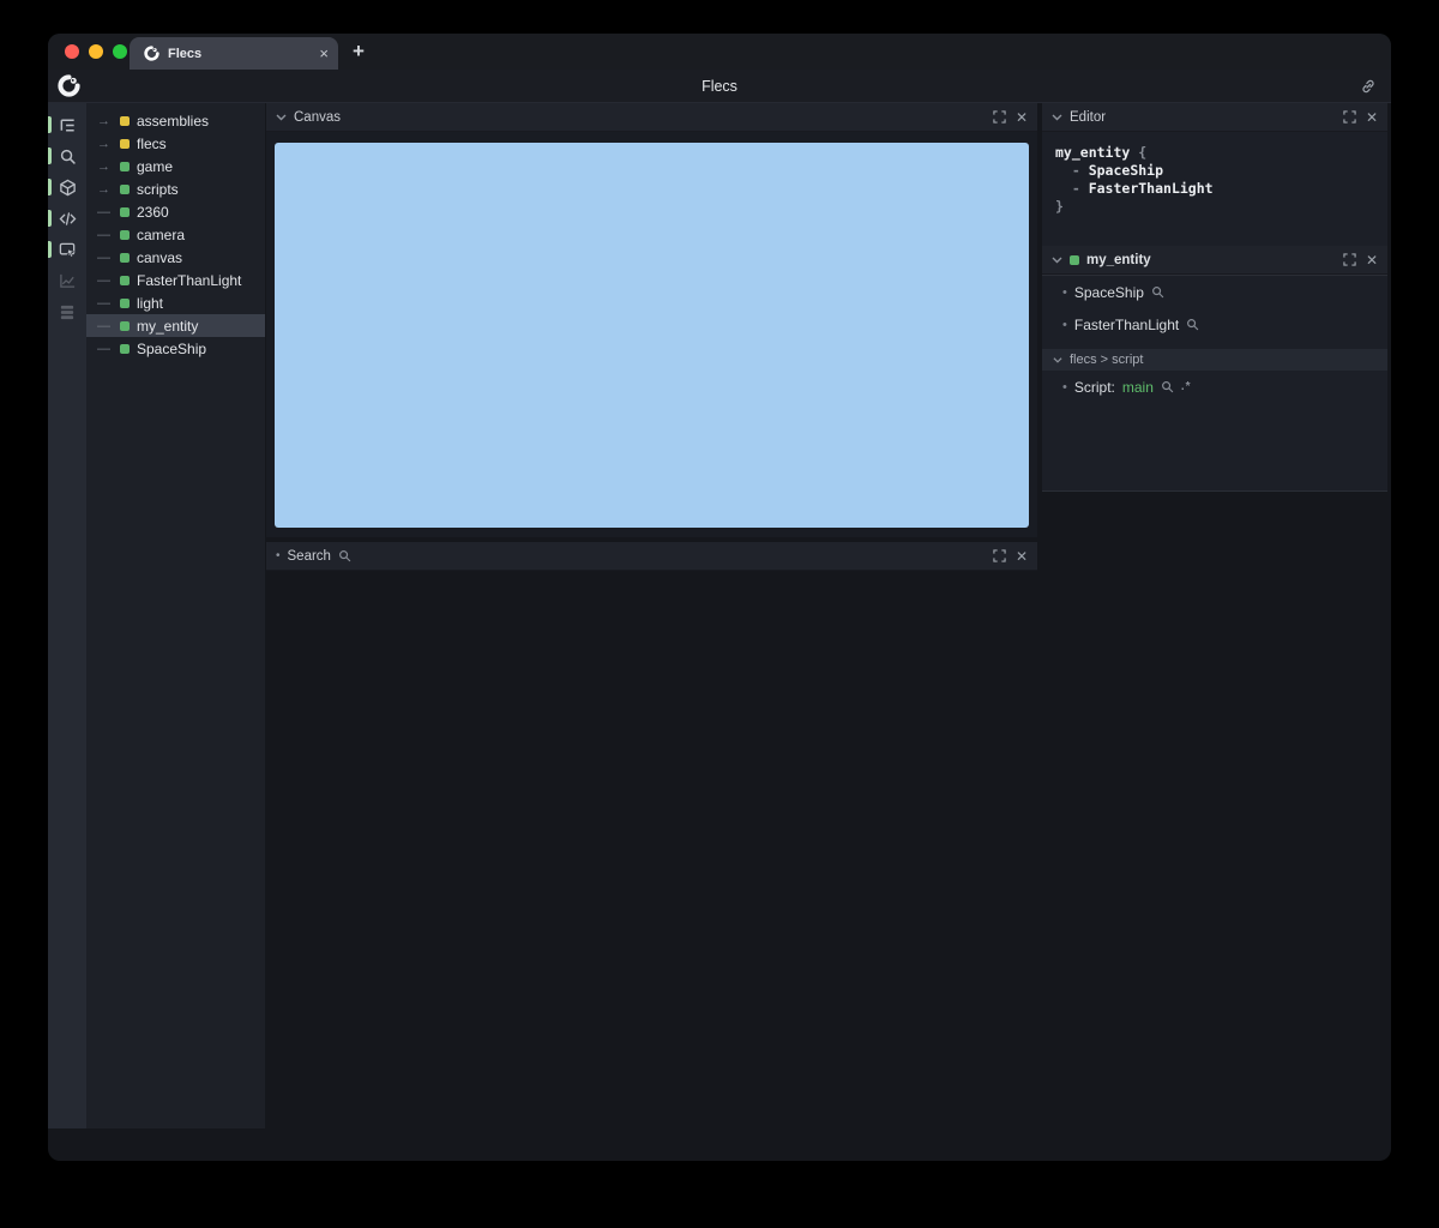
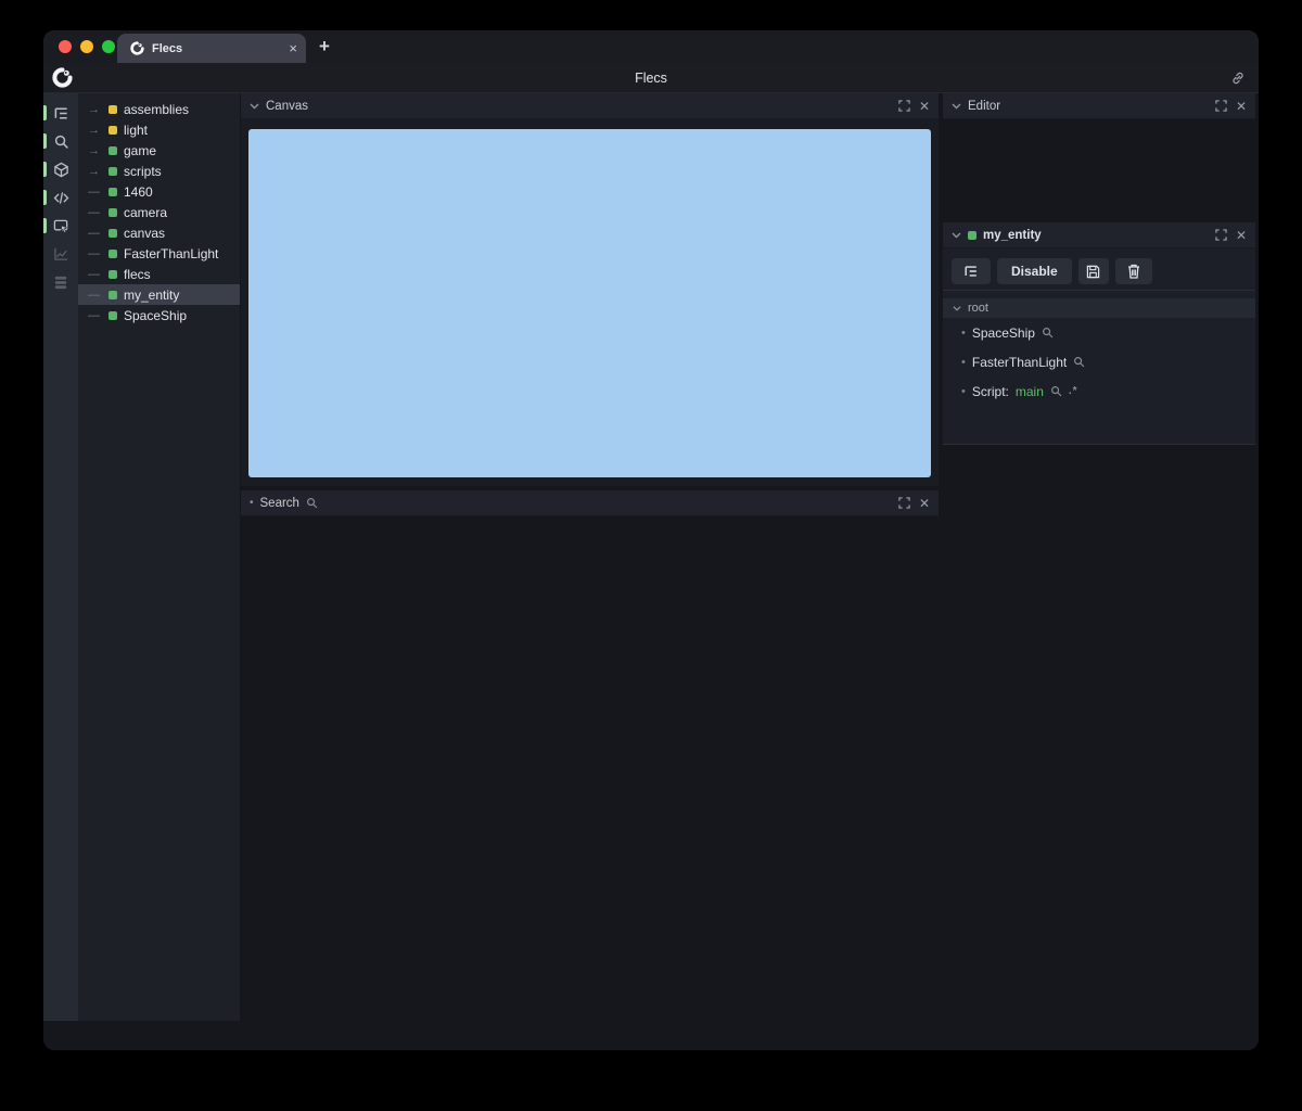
  Flecs
  ×
  +
  Flecs
  →
  assemblies
  →
- flecs
+ light
  →
  game
  →
  scripts
  —
- 2360
+ 1460
  —
  camera
  —
  canvas
  —
  FasterThanLight
  —
- light
+ flecs
  —
  my_entity
  —
  SpaceShip
  Canvas
  ✕
  •
  Search
  ✕
  Editor
  ✕
- my_entity {
- - SpaceShip
- - FasterThanLight
- }
  my_entity
  ✕
+ Disable
+ root
  •
  SpaceShip
  •
  FasterThanLight
- flecs > script
  •
  Script:
  main
  .*
